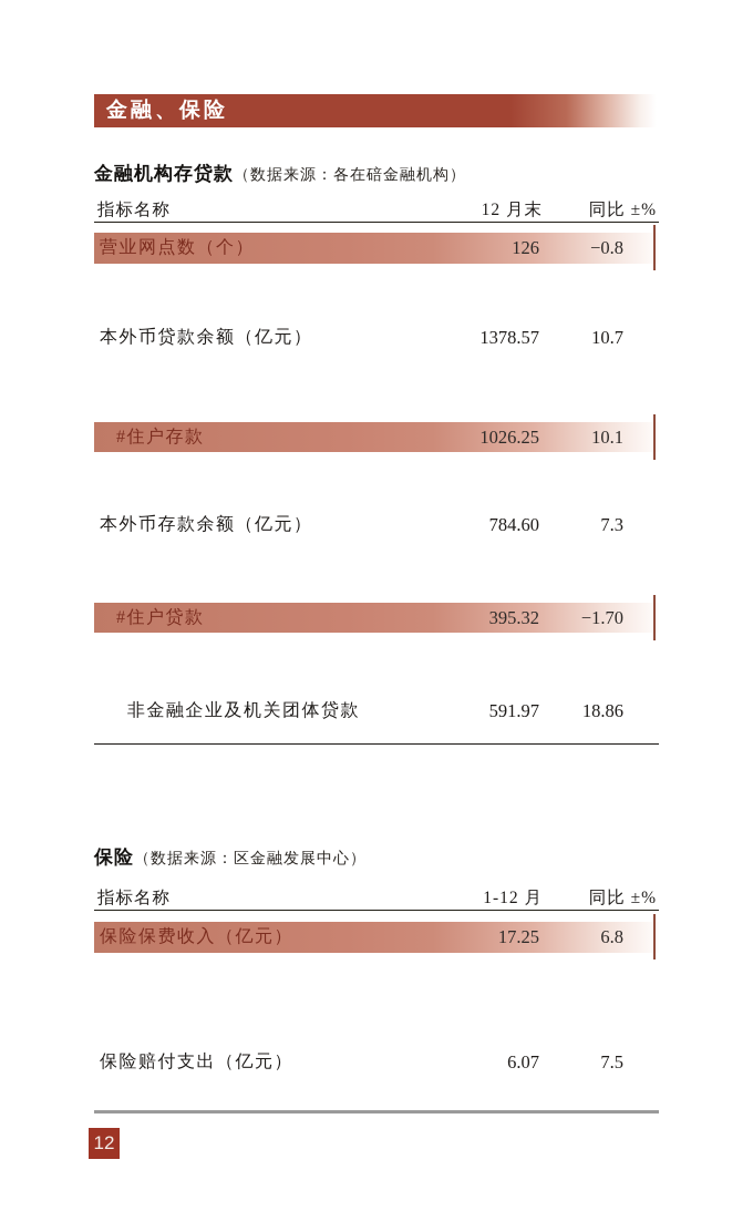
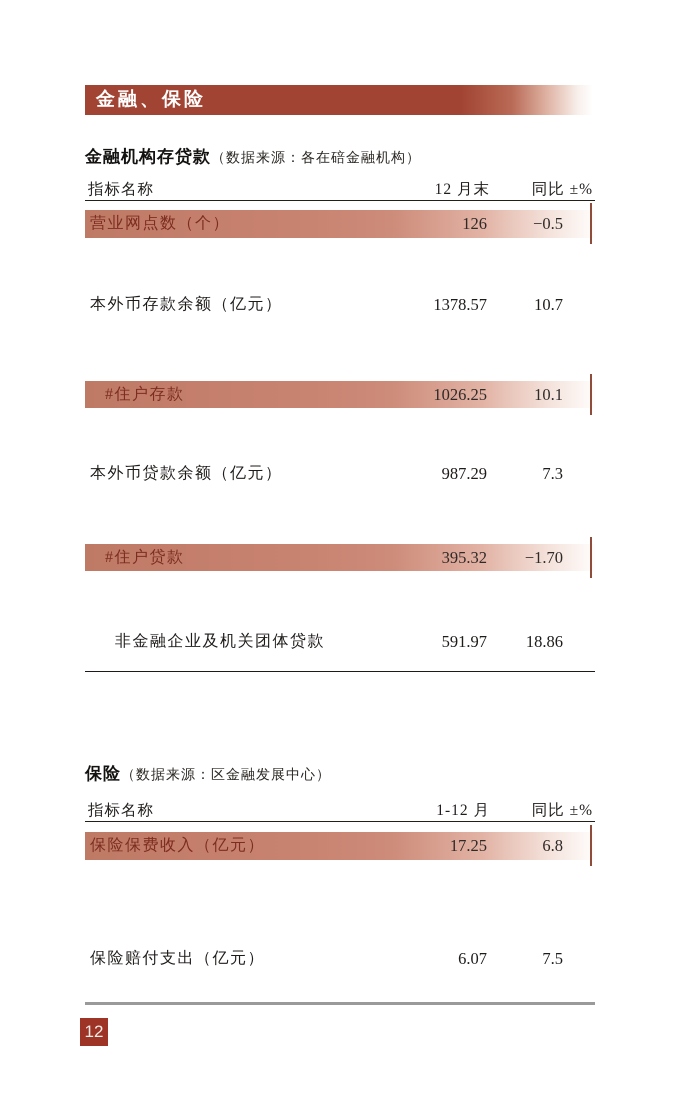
  金融、保险
  金融机构存贷款（数据来源：各在碚金融机构）
  指标名称
  12 月末
  同比 ±%
  营业网点数（个）
  126
- −0.8
+ −0.5
- 本外币贷款余额（亿元）
+ 本外币存款余额（亿元）
  1378.57
  10.7
  #住户存款
  1026.25
  10.1
- 本外币存款余额（亿元）
+ 本外币贷款余额（亿元）
- 784.60
+ 987.29
  7.3
  #住户贷款
  395.32
  −1.70
  非金融企业及机关团体贷款
  591.97
  18.86
  保险（数据来源：区金融发展中心）
  指标名称
  1-12 月
  同比 ±%
  保险保费收入（亿元）
  17.25
  6.8
  保险赔付支出（亿元）
  6.07
  7.5
  12
